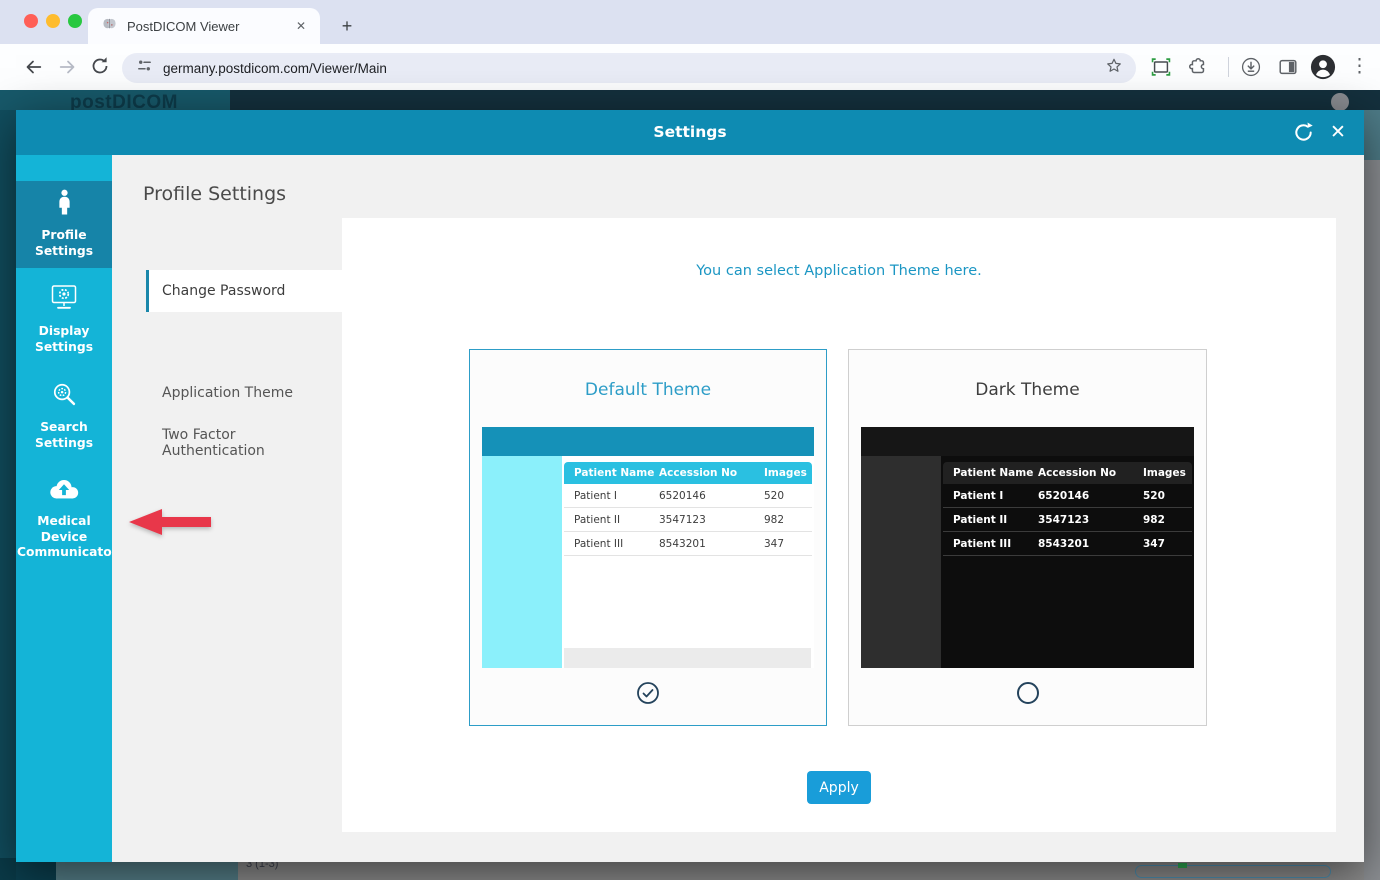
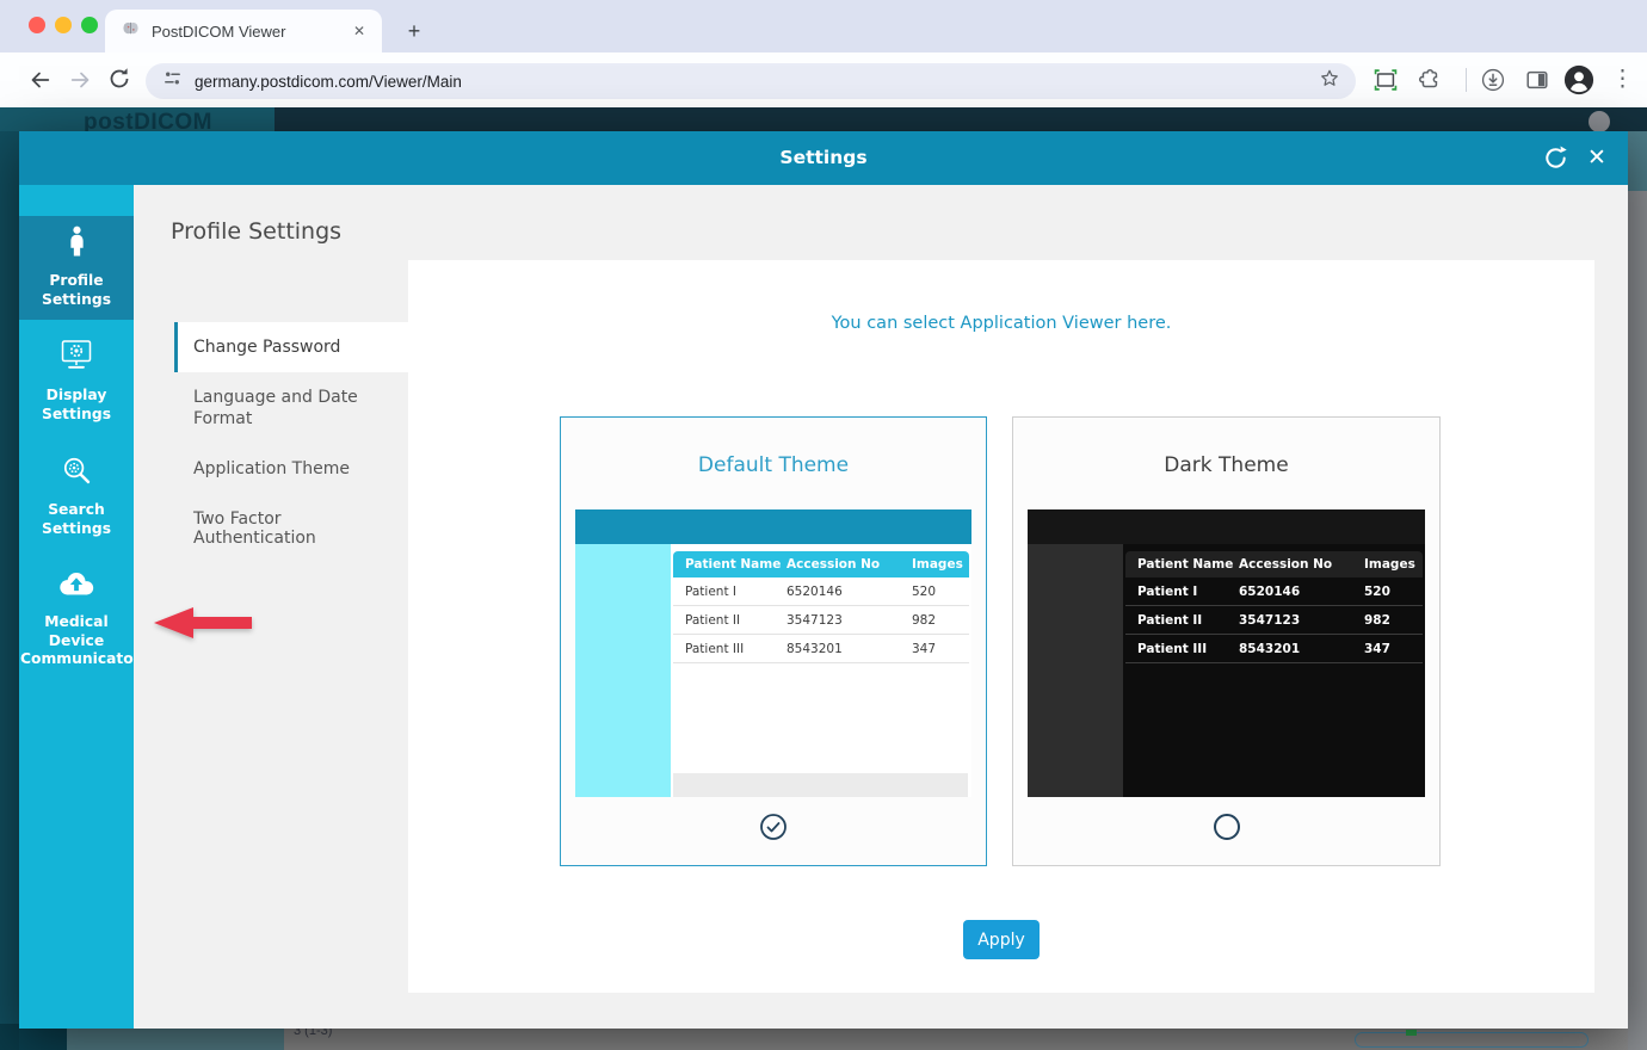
  PostDICOM Viewer
  ✕
  +
  germany.postdicom.com/Viewer/Main
  ⋮
  postDICOM
  3 (1-3)
  Settings
  ✕
  Profile Settings
  Display Settings
  Search Settings
  Medical Device Communicato
  Profile Settings
  Change Password
+ Language and Date Format
  Application Theme
  Two Factor Authentication
- You can select Application Theme here.
+ You can select Application Viewer here.
  Default Theme
  Patient Name
  Accession No
  Images
  Patient I
  6520146
  520
  Patient II
  3547123
  982
  Patient III
  8543201
  347
  Dark Theme
  Patient Name
  Accession No
  Images
  Patient I
  6520146
  520
  Patient II
  3547123
  982
  Patient III
  8543201
  347
  Apply
